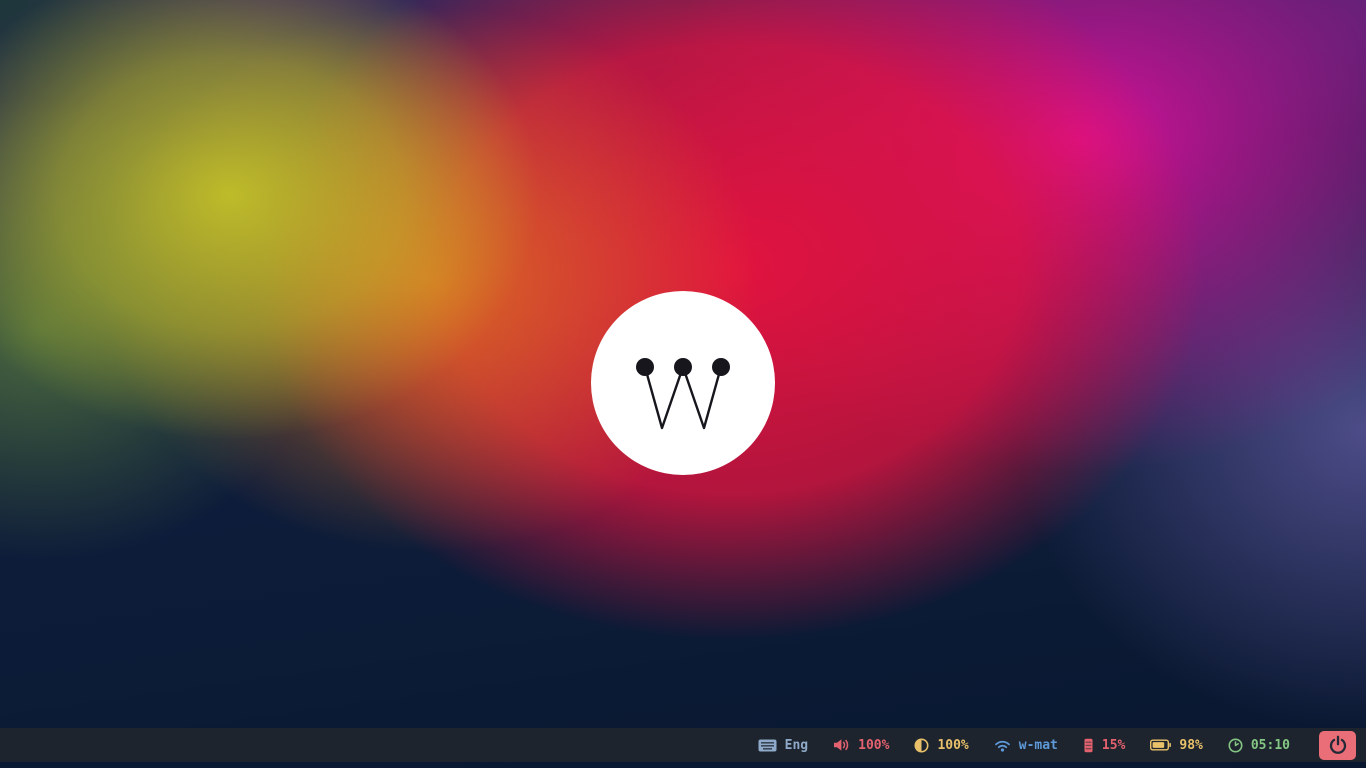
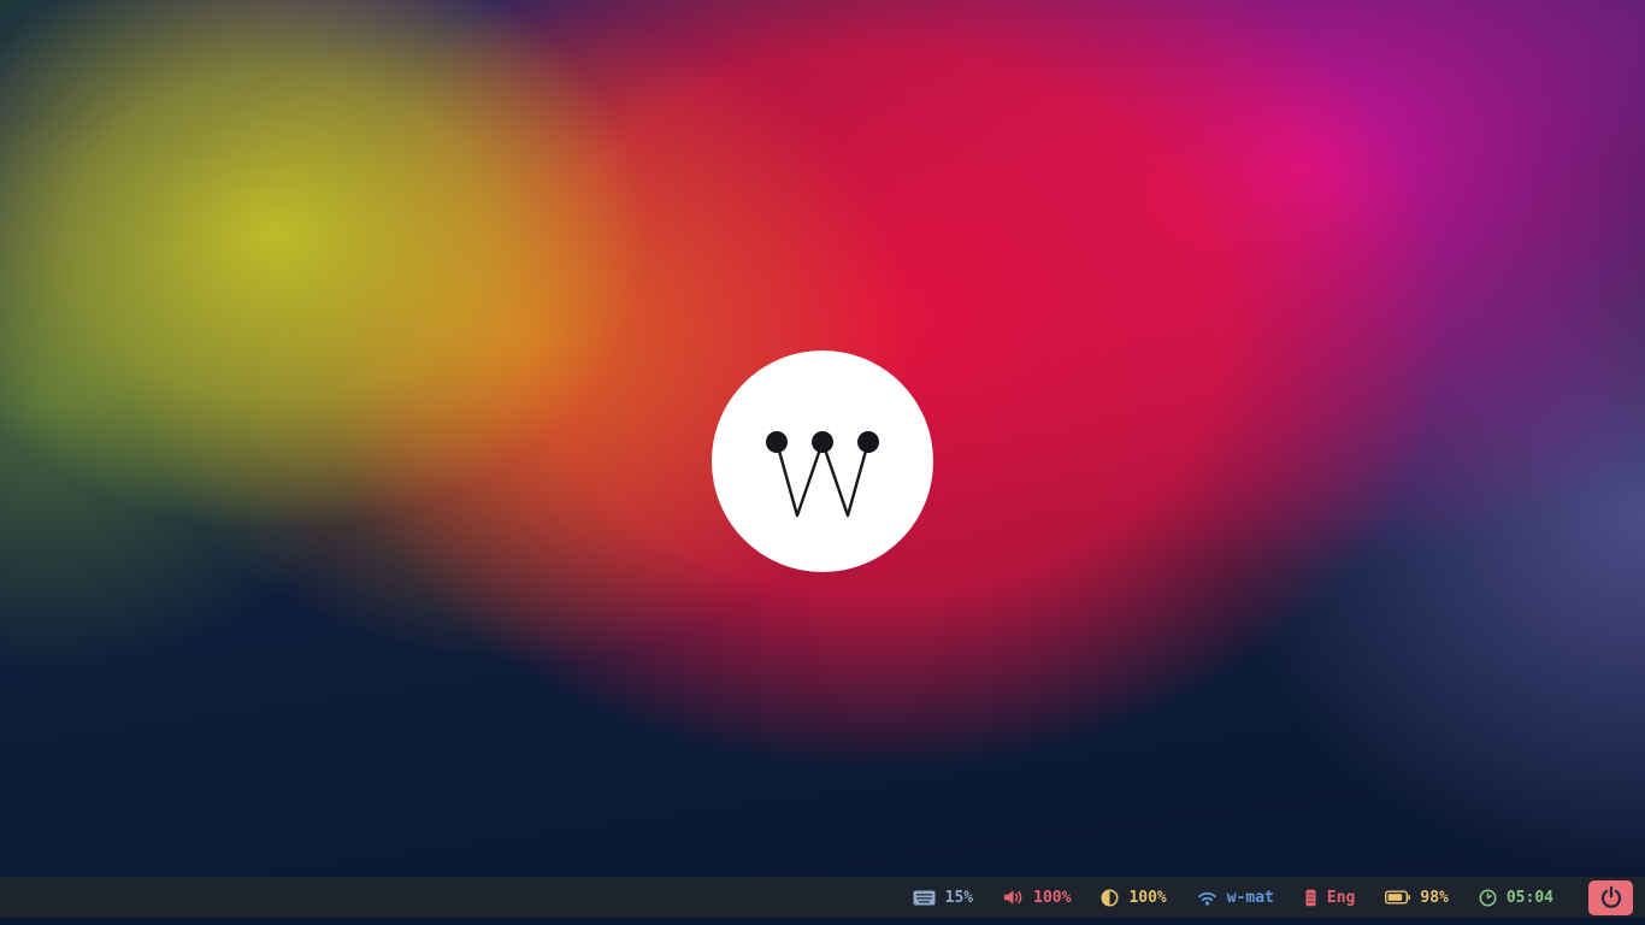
- Eng
+ 15%
  100%
  100%
  w-mat
- 15%
+ Eng
  98%
- 05:10
+ 05:04
